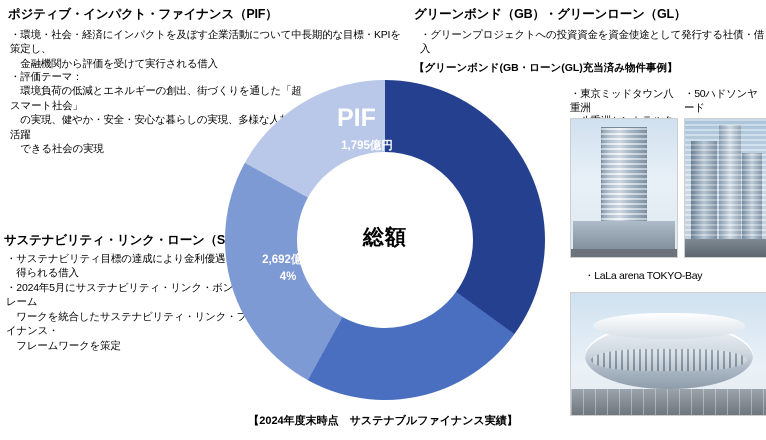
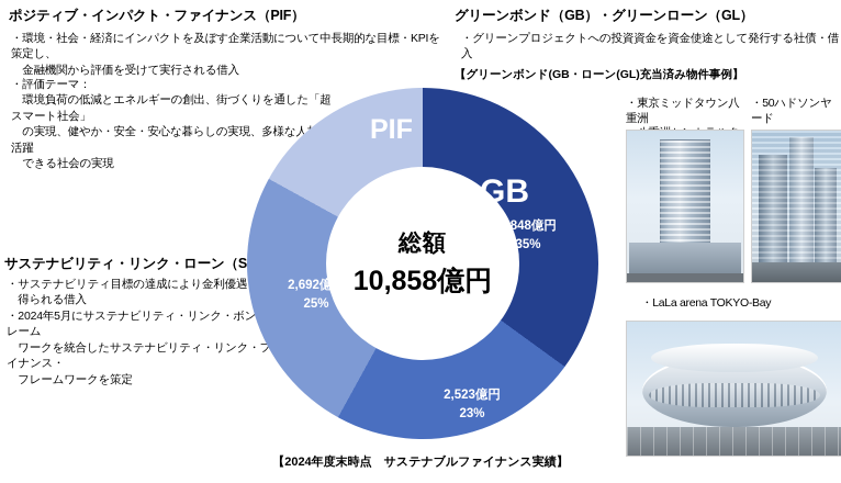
  ポジティブ・インパクト・ファイナンス（PIF）
  ・環境・社会・経済にインパクトを及ぼす企業活動について中長期的な目標・KPIを策定し、
  金融機関から評価を受けて実行される借入
  ・評価テーマ：
  環境負荷の低減とエネルギーの創出、街づくりを通した「超スマート社会」
  の実現、健やか・安全・安心な暮らしの実現、多様な人活躍
  できる社会の実現
  グリーンボンド（GB）・グリーンローン（GL）
  ・グリーンプロジェクトへの投資資金を資金使途として発行する社債・借入
  【グリーンボンド(GB・ローン(GL)充当済み物件事例】
  サステナビリティ・リンク・ローン（S
  ・サステナビリティ目標の達成により金利優遇
  得られる借入
  ・2024年5月にサステナビリティ・リンク・ボンレーム
  ワークを統合したサステナビリティ・リンク・フイナンス・
  フレームワークを策定
  総額
+ 10,858億円
+ GB
+ 3,848億円
+ 35%
+ 2,523億円
+ 23%
  2,692億円
- 4%
+ 25%
  PIF
- 1,795億円
- 17%
  ・東京ミッドタウン八重洲
  ・50ハドソンヤード
  ・LaLa arena TOKYO-Bay
  【2024年度末時点 サステナブルファイナンス実績】
